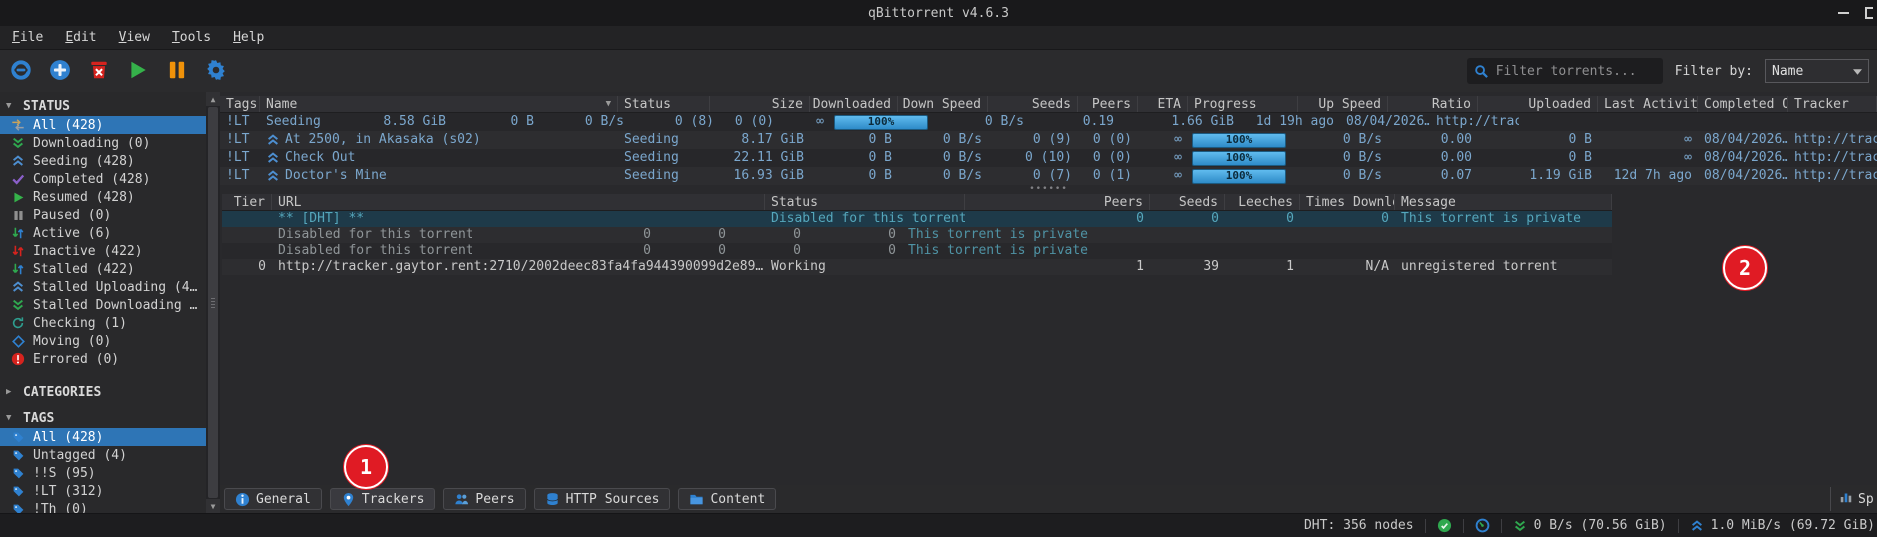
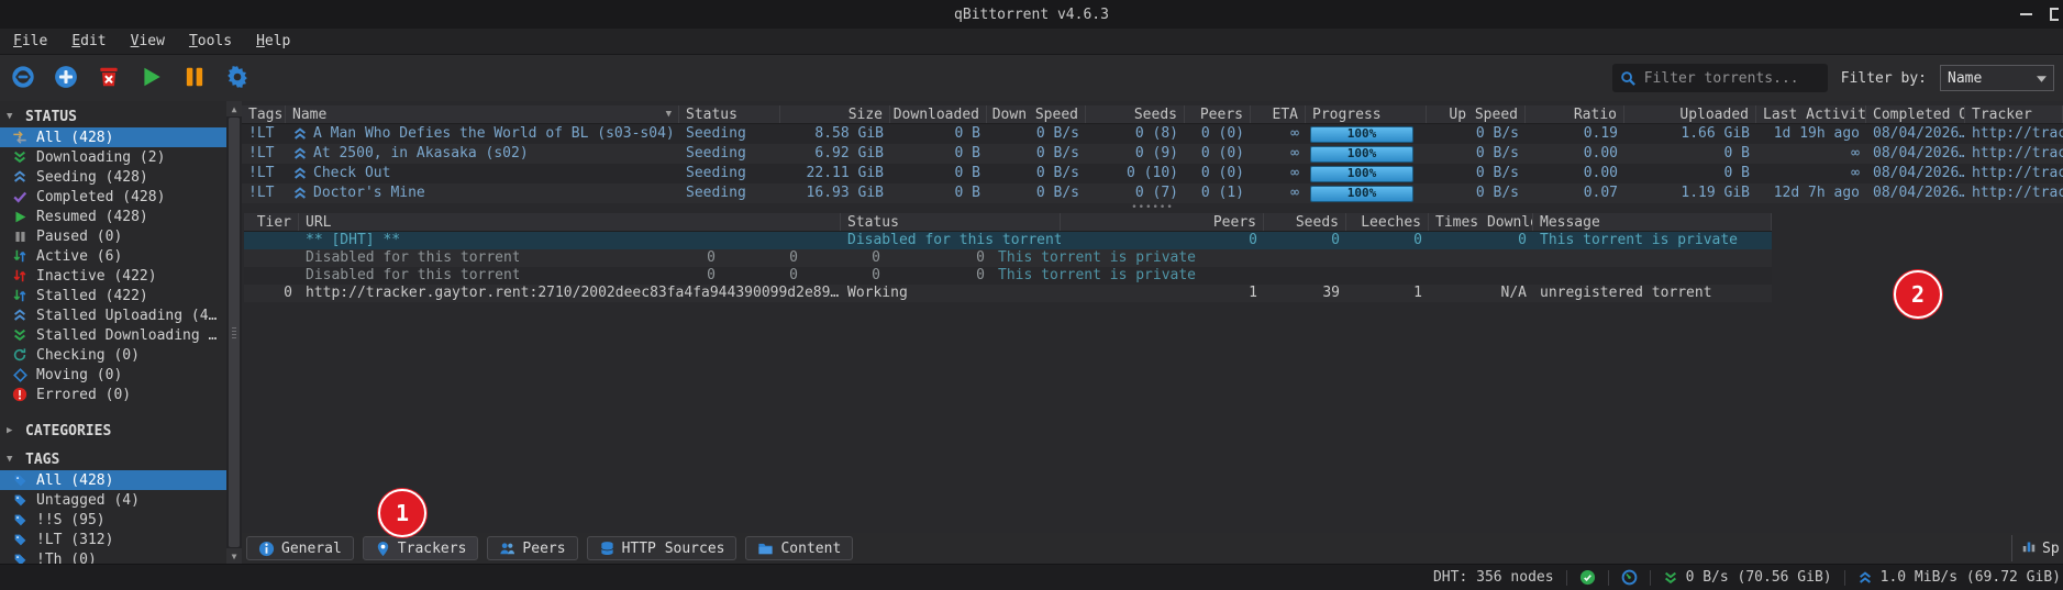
  qBittorrent v4.6.3
  File
  Edit
  View
  Tools
  Help
  Filter torrents...
  Filter by:
  Name
  ▼
  STATUS
  All (428)
- Downloading (0)
+ Downloading (2)
  Seeding (428)
  Completed (428)
  Resumed (428)
  Paused (0)
  Active (6)
  Inactive (422)
  Stalled (422)
  Stalled Uploading (4…
  Stalled Downloading …
- Checking (1)
+ Checking (0)
  Moving (0)
  Errored (0)
  ▶
  CATEGORIES
  ▼
  TAGS
  All (428)
  Untagged (4)
  !!S (95)
  !LT (312)
  !Th (0)
  ▲
  ▼
  Tags
  Name
  ▼
  Status
  Size
  Downloaded
  Down Speed
  Seeds
  Peers
  ETA
  Progress
  Up Speed
  Ratio
  Uploaded
  Last Activit
  Completed O
  Tracker
  !LT
+ A Man Who Defies the World of BL (s03-s04)
  Seeding
  8.58 GiB
  0 B
  0 B/s
  0 (8)
  0 (0)
  ∞
  100%
  0 B/s
  0.19
  1.66 GiB
  1d 19h ago
  08/04/2026…
  http://trac
  !LT
  At 2500, in Akasaka (s02)
  Seeding
- 8.17 GiB
+ 6.92 GiB
  0 B
  0 B/s
  0 (9)
  0 (0)
  ∞
  100%
  0 B/s
  0.00
  0 B
  ∞
  08/04/2026…
  http://trac
  !LT
  Check Out
  Seeding
  22.11 GiB
  0 B
  0 B/s
  0 (10)
  0 (0)
  ∞
  100%
  0 B/s
  0.00
  0 B
  ∞
  08/04/2026…
  http://trac
  !LT
  Doctor's Mine
  Seeding
  16.93 GiB
  0 B
  0 B/s
  0 (7)
  0 (1)
  ∞
  100%
  0 B/s
  0.07
  1.19 GiB
  12d 7h ago
  08/04/2026…
  http://trac
  ••••••
  Tier
  URL
  Status
  Peers
  Seeds
  Leeches
  Message
  ** [DHT] **
  Disabled for this torrent
  0
  0
  0
  0
  This torrent is private
  Disabled for this torrent
  0
  0
  0
  0
  This torrent is private
  Disabled for this torrent
  0
  0
  0
  0
  This torrent is private
  0
  http://tracker.gaytor.rent:2710/2002deec83fa4fa944390099d2e89…
  Working
  1
  39
  1
  N/A
  unregistered torrent
  General
  Trackers
  Peers
  HTTP Sources
  Content
  Sp
  DHT: 356 nodes
  0 B/s (70.56 GiB)
  1.0 MiB/s (69.72 GiB)
  1
  2
